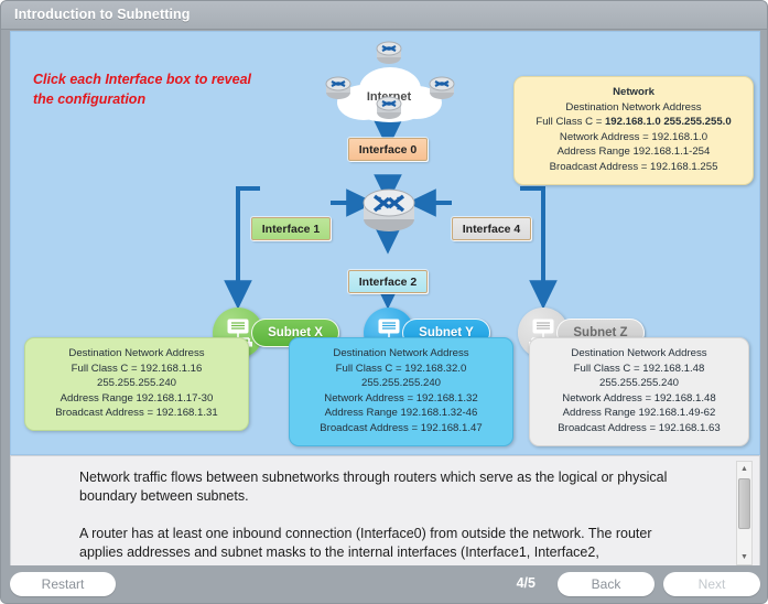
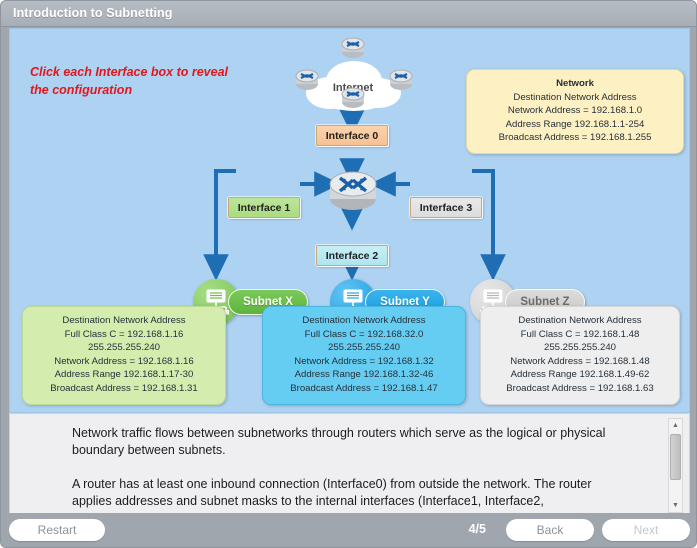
  Introduction to Subnetting
  Click each Interface box to reveal the configuration
  Intnet
  Interface 0
  Interface 1
- Interface 4
+ Interface 3
  Interface 2
  Subnet X
  Subnet Y
  Subnet Z
  Network
  Destination Network Address
- Full Class C = 192.168.1.0 255.255.255.0
  Network Address = 192.168.1.0
  Address Range 192.168.1.1-254
  Broadcast Address = 192.168.1.255
  Destination Network Address
  Full Class C = 192.168.1.16
  255.255.255.240
+ Network Address = 192.168.1.16
  Address Range 192.168.1.17-30
  Broadcast Address = 192.168.1.31
  Destination Network Address
  Full Class C = 192.168.32.0
  255.255.255.240
  Network Address = 192.168.1.32
  Address Range 192.168.1.32-46
  Broadcast Address = 192.168.1.47
  Destination Network Address
  Full Class C = 192.168.1.48
  255.255.255.240
  Network Address = 192.168.1.48
  Address Range 192.168.1.49-62
  Broadcast Address = 192.168.1.63
  Network traffic flows between subnetworks through routers which serve as the logical or physical boundary between subnets.
  A router has at least one inbound connection (Interface0) from outside the network. The router applies addresses and subnet masks to the internal interfaces (Interface1, Interface2,
  Restart
  4/5
  Back
  Next
